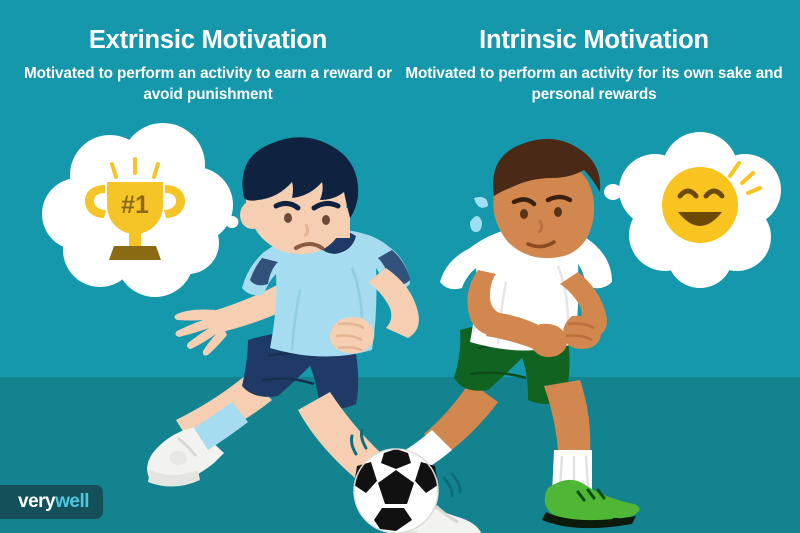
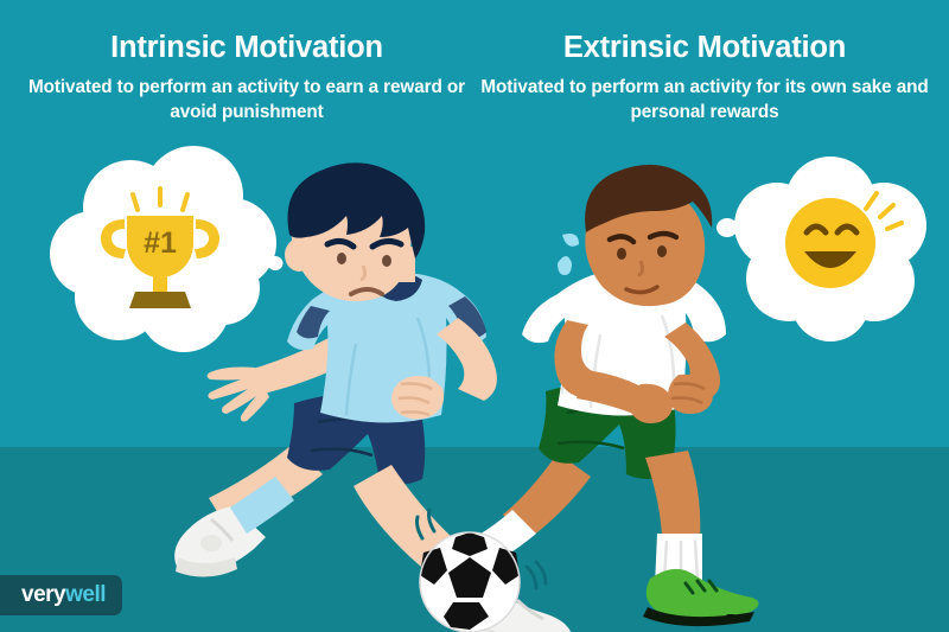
  #1
- Extrinsic Motivation
+ Intrinsic Motivation
  Motivated to perform an activity to earn a reward or avoid punishment
- Intrinsic Motivation
+ Extrinsic Motivation
  Motivated to perform an activity for its own sake and personal rewards
  verywell
